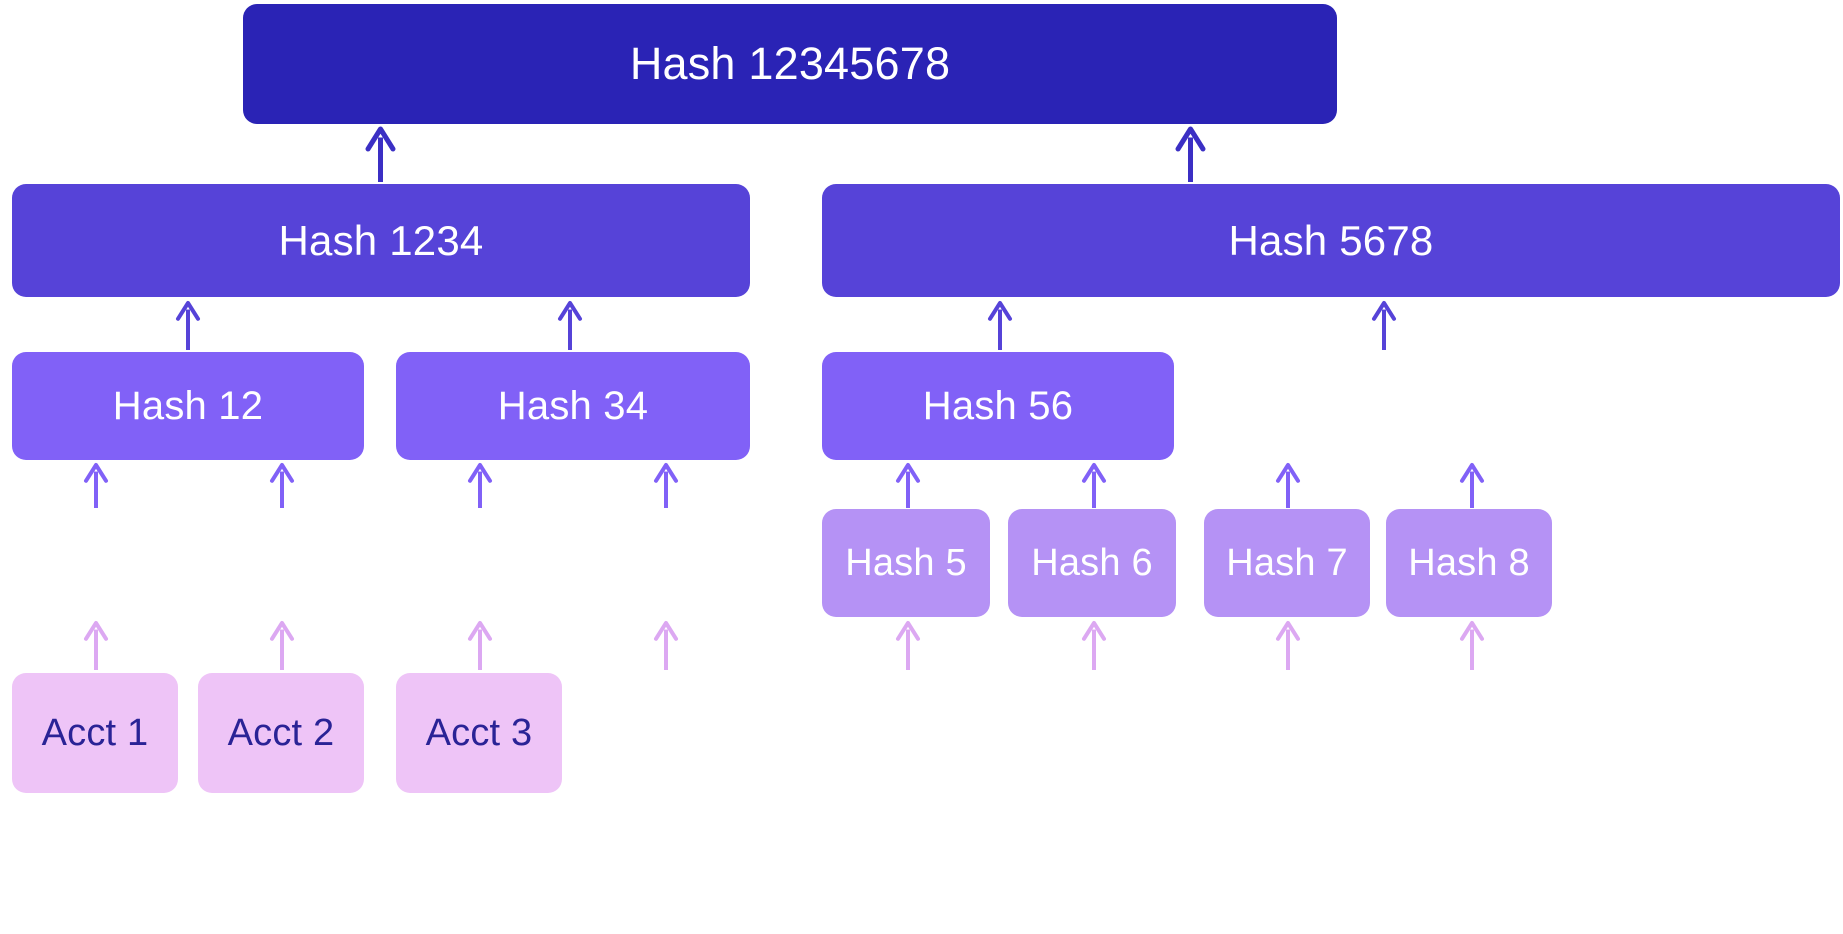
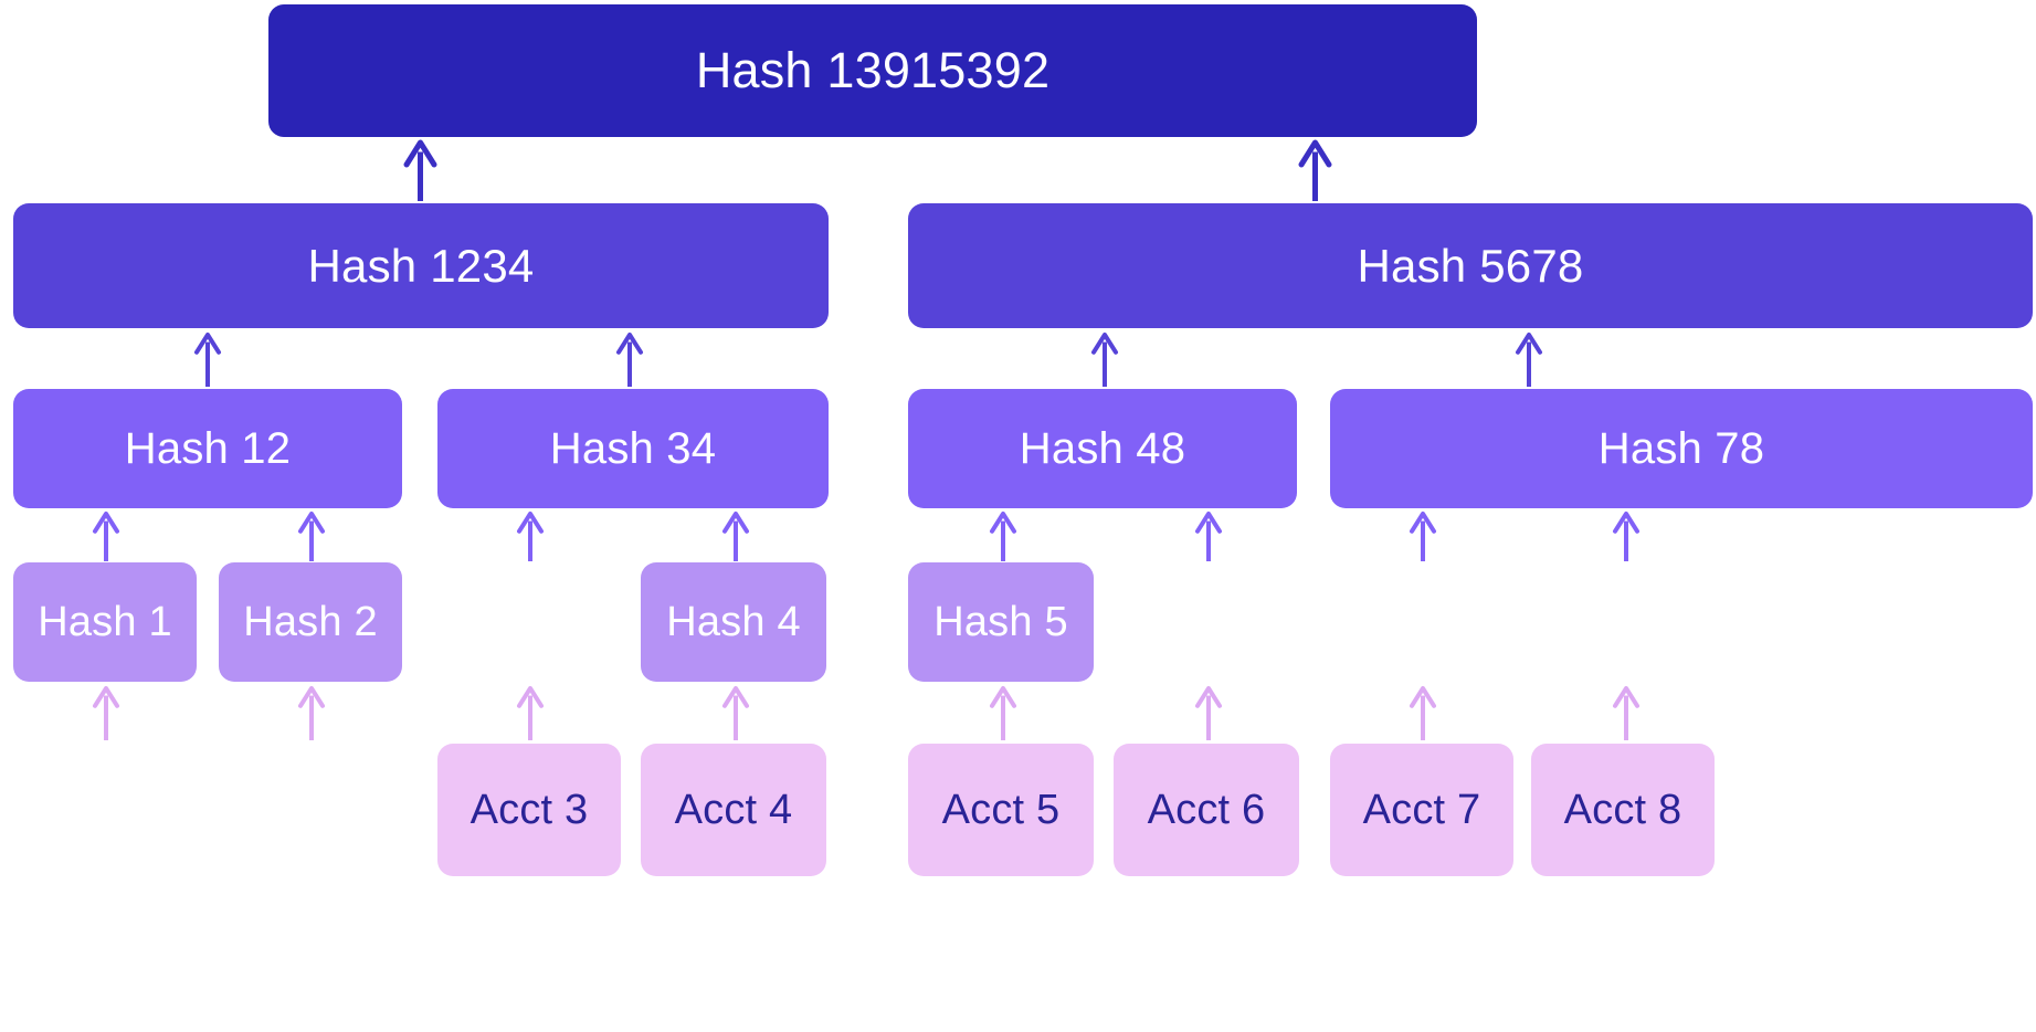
- Hash 12345678
+ Hash 13915392
  Hash 1234
  Hash 5678
  Hash 12
  Hash 34
- Hash 56
+ Hash 48
+ Hash 78
+ Hash 1
+ Hash 2
+ Hash 4
  Hash 5
- Hash 6
- Hash 7
- Hash 8
- Acct 1
- Acct 2
  Acct 3
+ Acct 4
+ Acct 5
+ Acct 6
+ Acct 7
+ Acct 8
